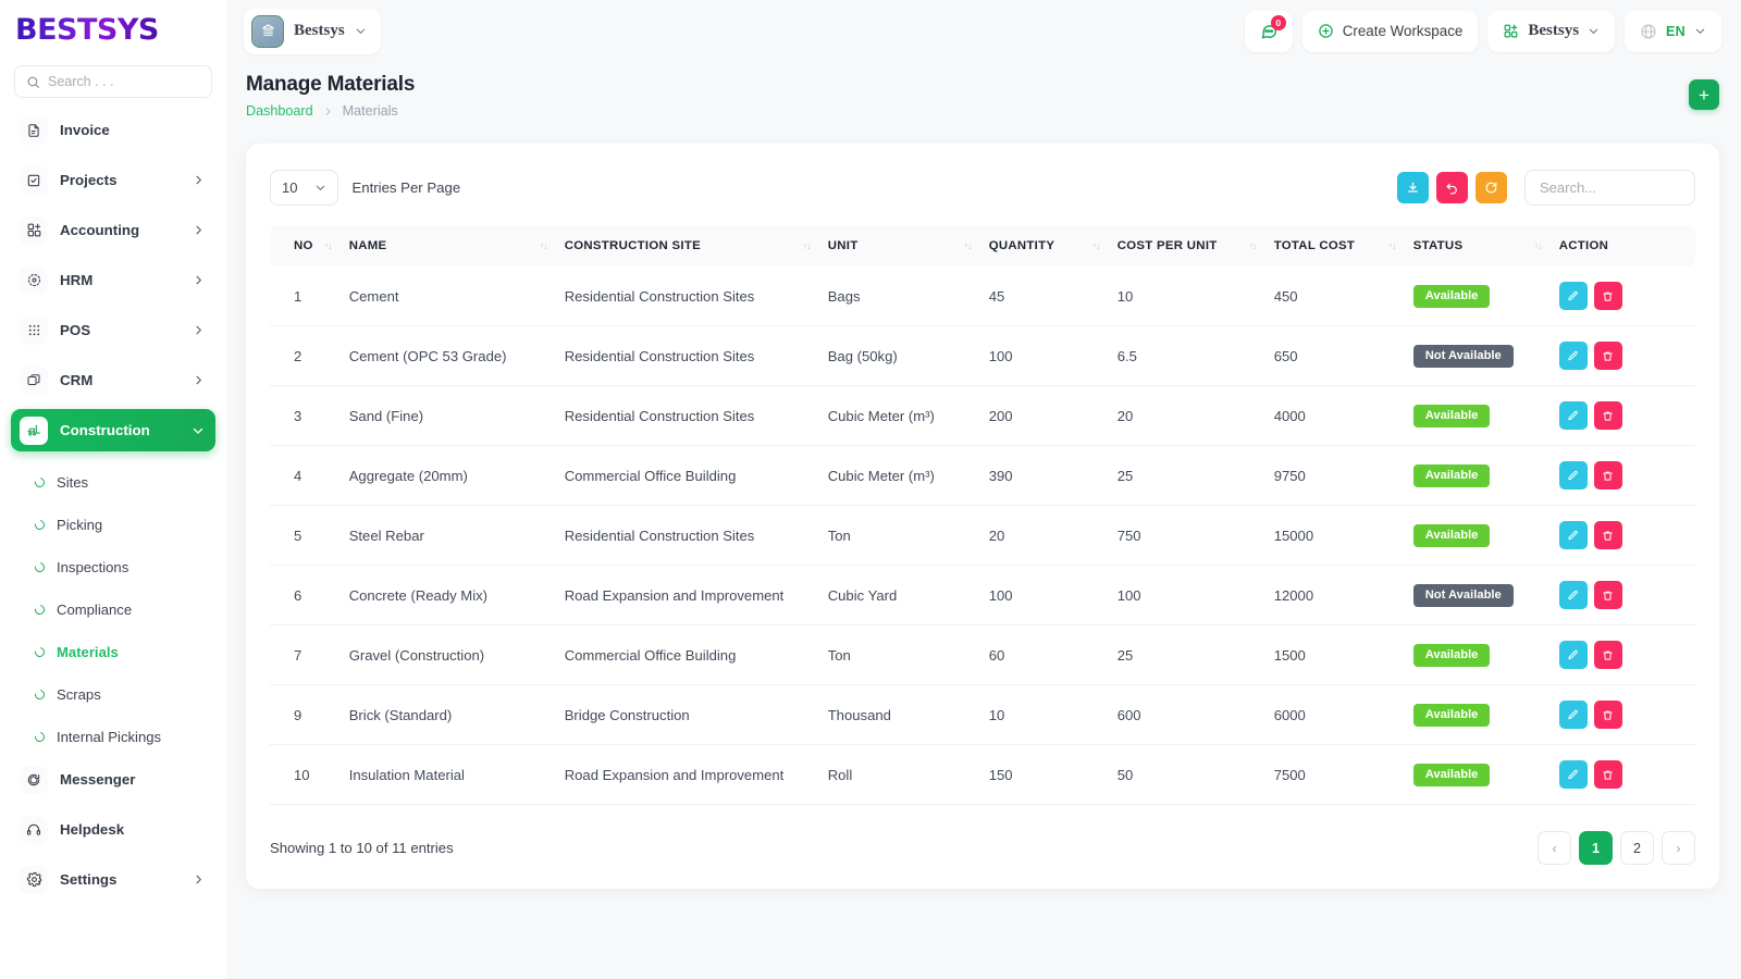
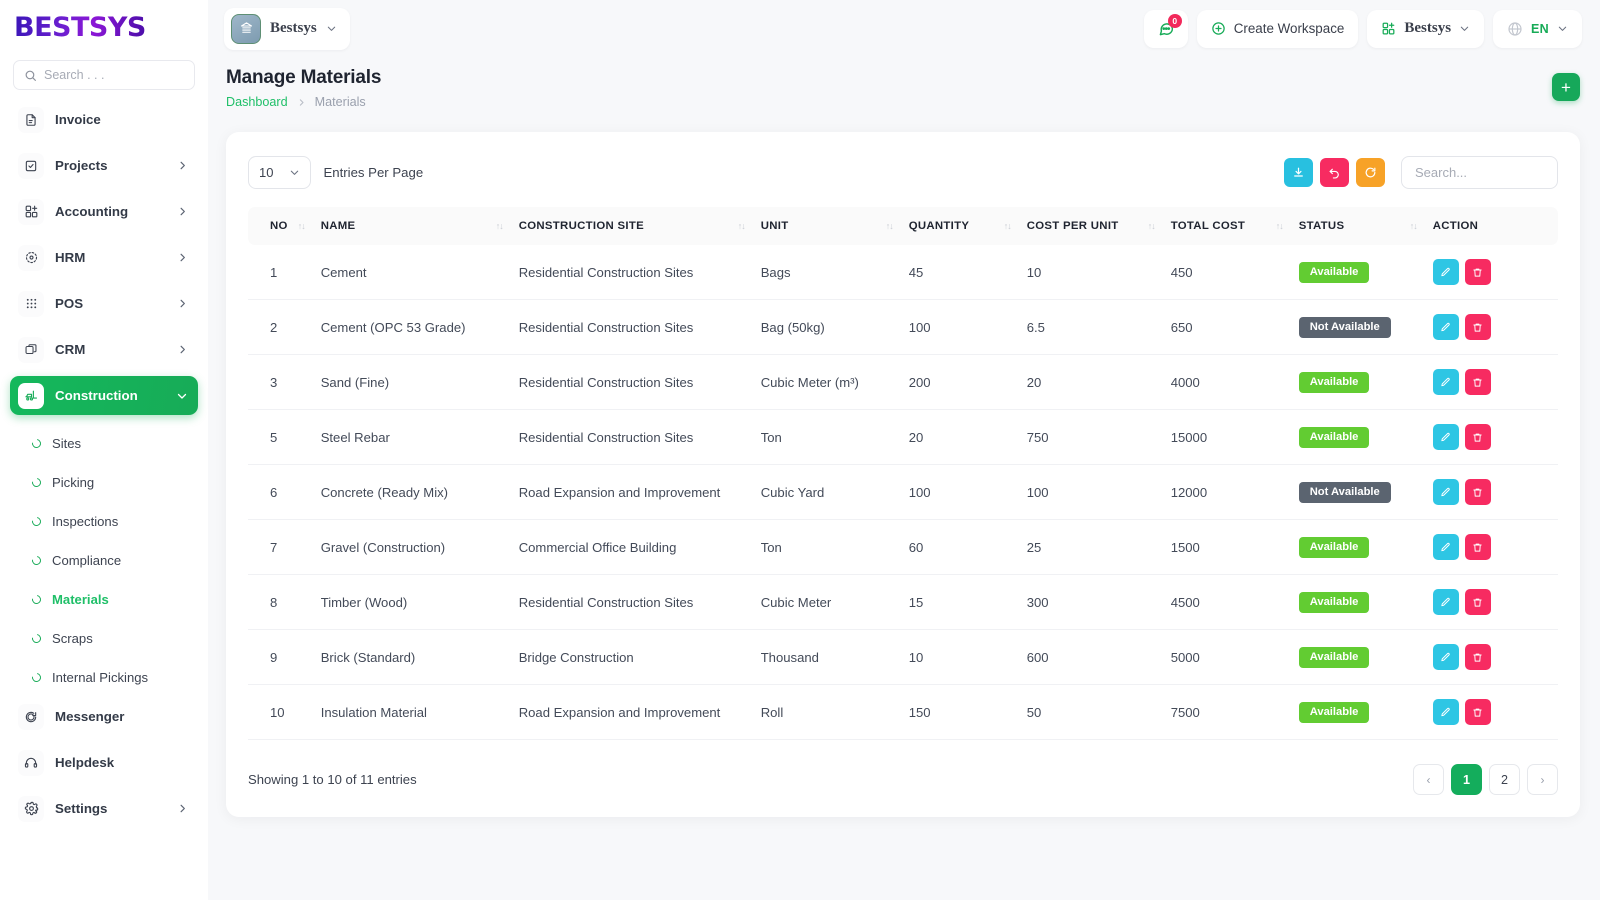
  BESTSYS
  Search . . .
  Invoice
  Projects
  Accounting
  HRM
  POS
  CRM
  Construction
  Sites
  Picking
  Inspections
  Compliance
  Materials
  Scraps
  Internal Pickings
  Messenger
  Helpdesk
  Settings
  Bestsys
  0
  Create Workspace
  Bestsys
  EN
  Manage Materials
  Dashboard
  Materials
  +
  10
  Entries Per Page
  Search...
  NO ↑↓	NAME ↑↓	CONSTRUCTION SITE ↑↓	UNIT ↑↓	QUANTITY ↑↓	COST PER UNIT ↑↓	TOTAL COST ↑↓	STATUS ↑↓	ACTION
  1	Cement	Residential Construction Sites	Bags	45	10	450	Available
  2	Cement (OPC 53 Grade)	Residential Construction Sites	Bag (50kg)	100	6.5	650	Not Available
  3	Sand (Fine)	Residential Construction Sites	Cubic Meter (m³)	200	20	4000	Available
- 4	Aggregate (20mm)	Commercial Office Building	Cubic Meter (m³)	390	25	9750	Available
  5	Steel Rebar	Residential Construction Sites	Ton	20	750	15000	Available
  6	Concrete (Ready Mix)	Road Expansion and Improvement	Cubic Yard	100	100	12000	Not Available
  7	Gravel (Construction)	Commercial Office Building	Ton	60	25	1500	Available
+ 8	Timber (Wood)	Residential Construction Sites	Cubic Meter	15	300	4500	Available
- 9	Brick (Standard)	Bridge Construction	Thousand	10	600	6000	Available
+ 9	Brick (Standard)	Bridge Construction	Thousand	10	600	5000	Available
  10	Insulation Material	Road Expansion and Improvement	Roll	150	50	7500	Available
  Showing 1 to 10 of 11 entries
  ‹
  1
  2
  ›
